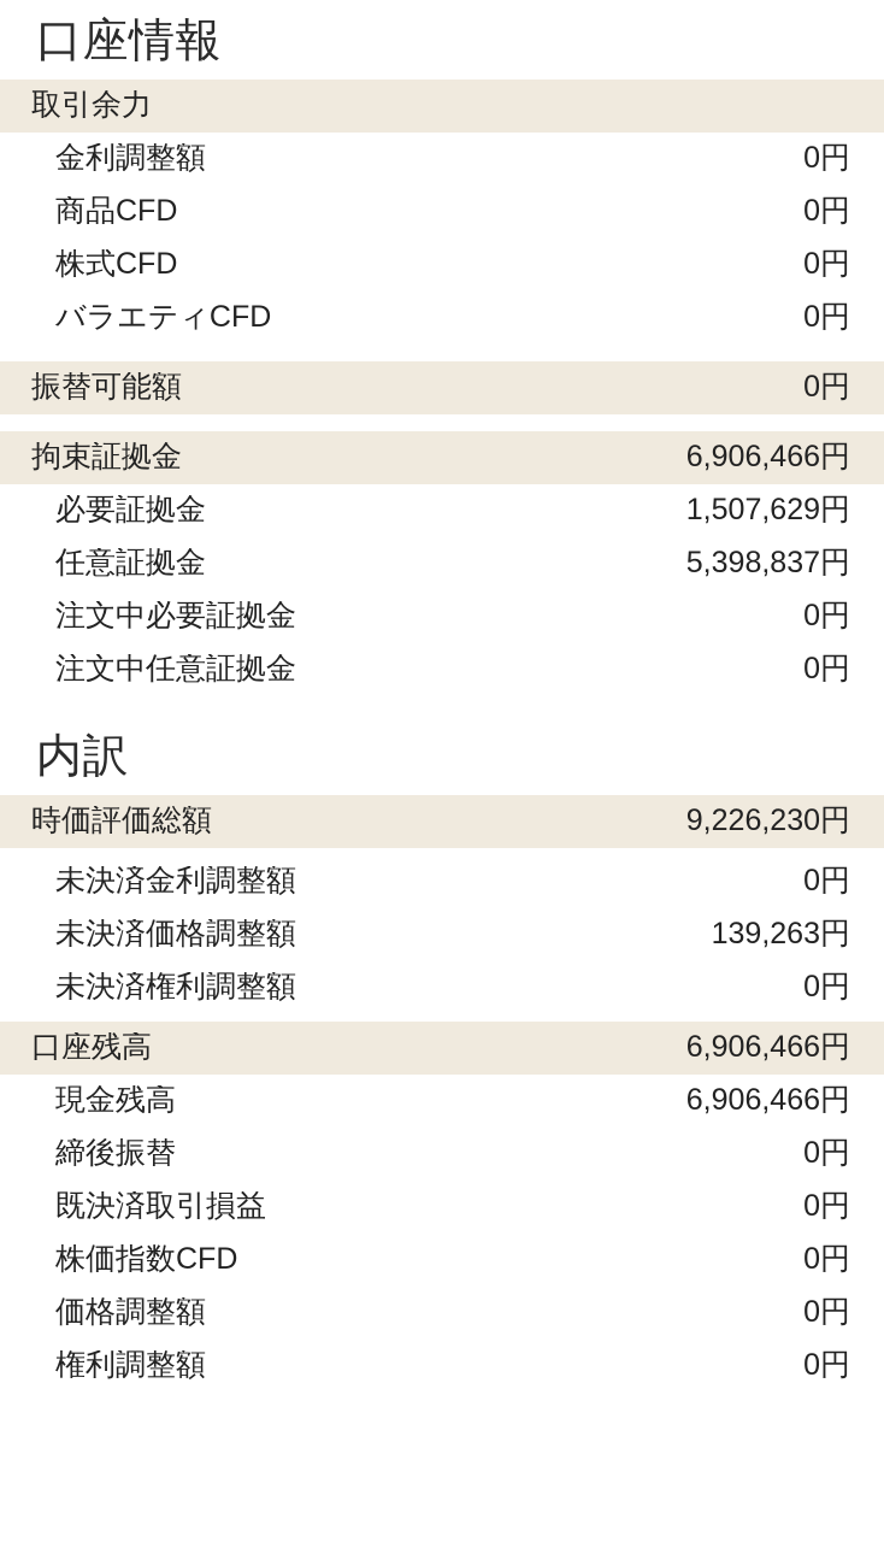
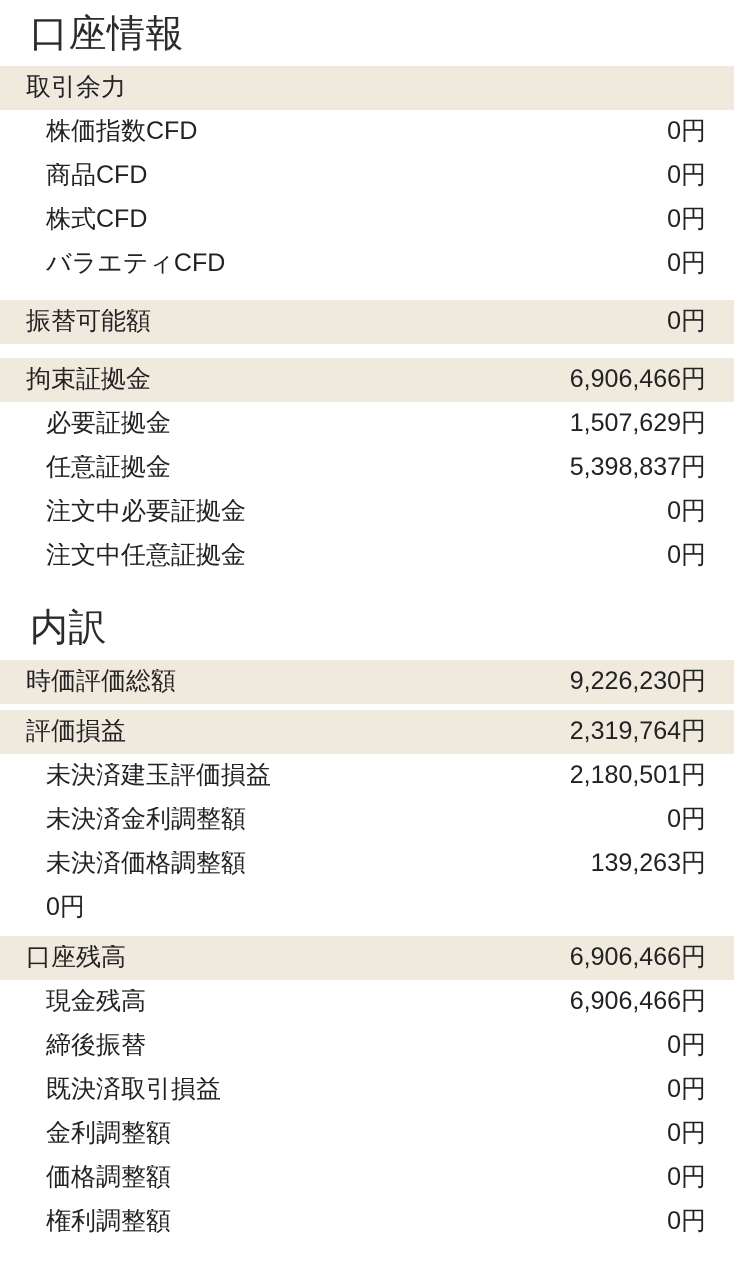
  口座情報
  取引余力
- 金利調整額
+ 株価指数CFD
  0円
  商品CFD
  0円
  株式CFD
  0円
  バラエティCFD
  0円
  振替可能額
  0円
  拘束証拠金
  6,906,466円
  必要証拠金
  1,507,629円
  任意証拠金
  5,398,837円
  注文中必要証拠金
  0円
  注文中任意証拠金
  0円
  内訳
  時価評価総額
  9,226,230円
+ 評価損益
+ 2,319,764円
+ 未決済建玉評価損益
+ 2,180,501円
  未決済金利調整額
  0円
  未決済価格調整額
  139,263円
- 未決済権利調整額
  0円
  口座残高
  6,906,466円
  現金残高
  6,906,466円
  締後振替
  0円
  既決済取引損益
  0円
- 株価指数CFD
+ 金利調整額
  0円
  価格調整額
  0円
  権利調整額
  0円
